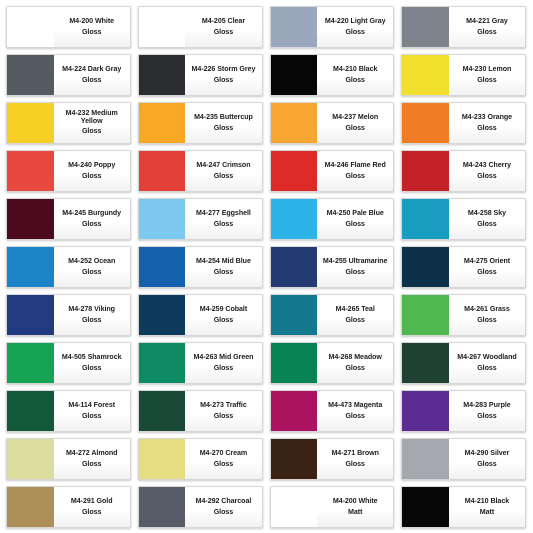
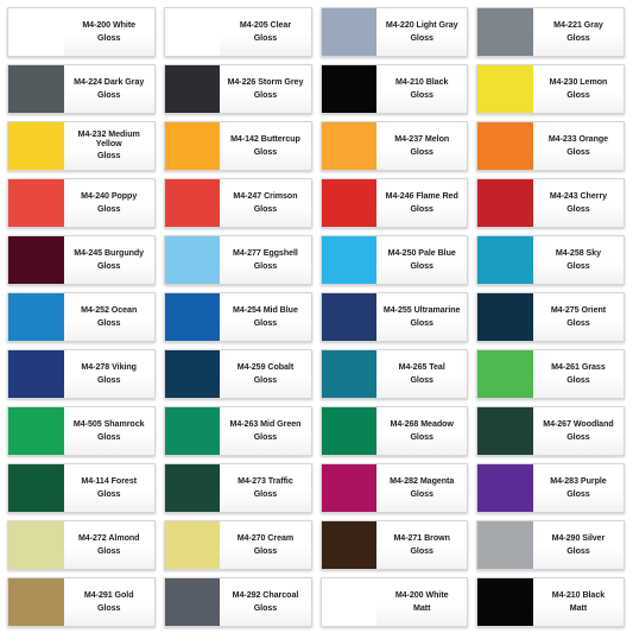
  M4-200 White
  M4-205 Clear
  M4-220 Light Gray
  M4-221 Gray
  M4-224 Dark Gray
  Gloss
  M4-226 Storm Grey
  Gloss
  M4-210 Black
  Gloss
  M4-230 Lemon
  Gloss
  M4-232 Medium Yellow
  Gloss
- M4-235 Buttercup
+ M4-142 Buttercup
  Gloss
  M4-237 Melon
  Gloss
  M4-233 Orange
  Gloss
  M4-240 Poppy
  Gloss
  M4-247 Crimson
  Gloss
  M4-246 Flame Red
  Gloss
  M4-243 Cherry
  Gloss
  M4-245 Burgundy
  Gloss
  M4-277 Eggshell
  Gloss
  M4-250 Pale Blue
  Gloss
  M4-258 Sky
  Gloss
  M4-252 Ocean
  Gloss
  M4-254 Mid Blue
  Gloss
  M4-255 Ultramarine
  Gloss
  M4-275 Orient
  Gloss
  M4-278 Viking
  Gloss
  M4-259 Cobalt
  Gloss
  M4-265 Teal
  Gloss
  M4-261 Grass
  Gloss
  M4-505 Shamrock
  Gloss
  M4-263 Mid Green
  Gloss
  M4-268 Meadow
  Gloss
  M4-267 Woodland
  Gloss
  M4-114 Forest
  Gloss
  M4-273 Traffic
  Gloss
- M4-473 Magenta
+ M4-282 Magenta
  Gloss
  M4-283 Purple
  Gloss
  M4-272 Almond
  Gloss
  M4-270 Cream
  Gloss
  M4-271 Brown
  Gloss
  M4-290 Silver
  Gloss
  M4-291 Gold
  M4-292 Charcoal
  M4-200 White
  M4-210 Black
